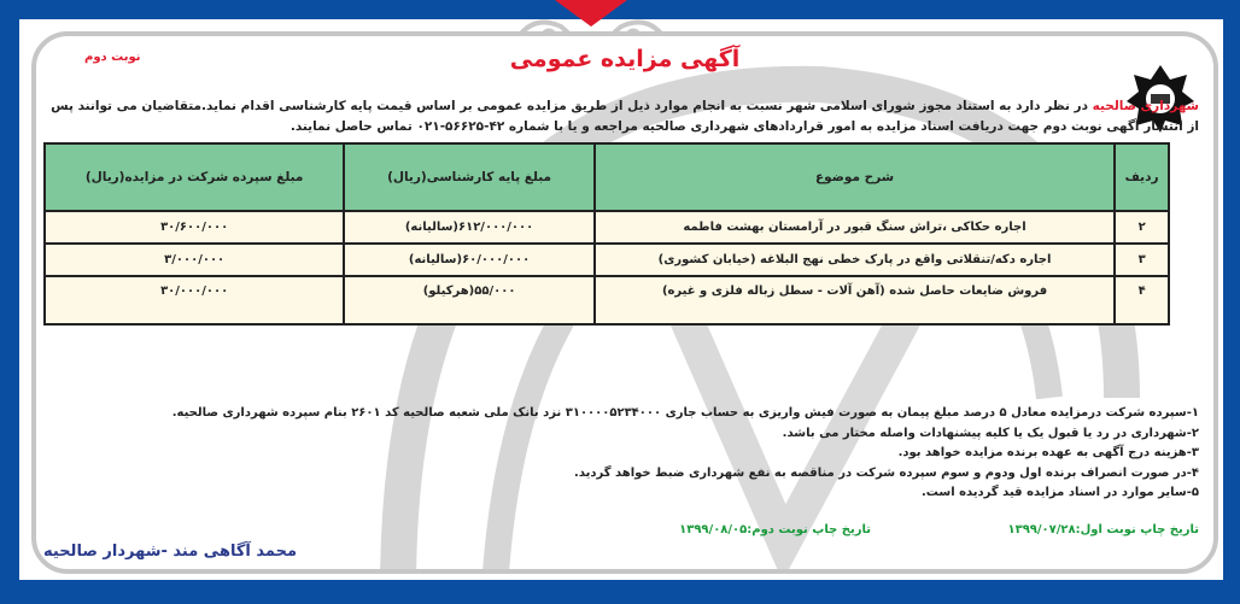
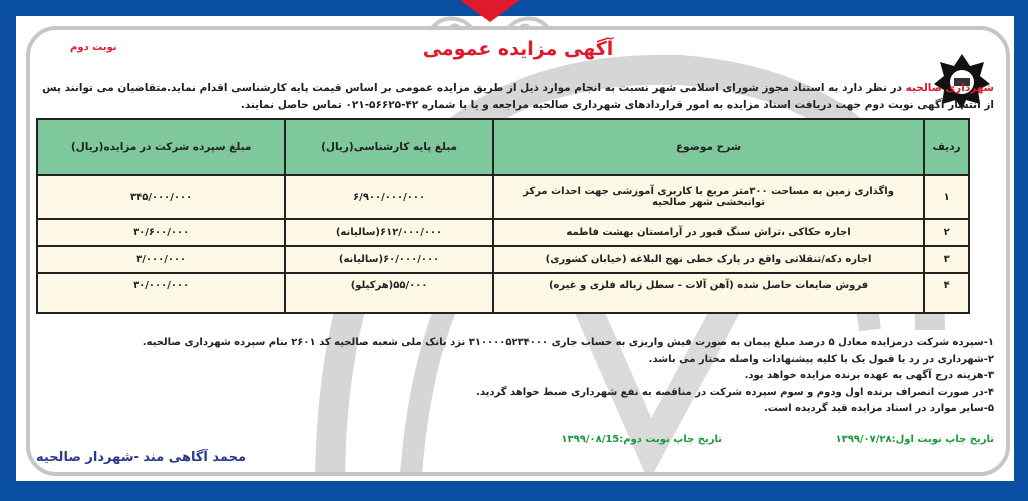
  نوبت دوم
  آگهی مزایده عمومی
  شهرداری صالحیه در نظر دارد به استناد مجوز شورای اسلامی شهر نسبت به انجام موارد ذیل از طریق مزایده عمومی بر اساس قیمت پایه کارشناسی اقدام نماید.متقاضیان می توانند پس از انتشار آگهی نوبت دوم جهت دریافت اسناد مزایده به امور قراردادهای شهرداری صالحیه مراجعه و یا با شماره ۴۲-۵۶۶۲۵-۰۲۱ تماس حاصل نمایند.
  ردیف	شرح موضوع	مبلغ پایه کارشناسی(ریال)	مبلغ سپرده شرکت در مزایده(ریال)
+ ۱	واگذاری زمین به مساحت ۳۰۰متر مربع با کاربری آموزشی جهت احداث مرکز توانبخشی شهر صالحیه	۶/۹۰۰/۰۰۰/۰۰۰	۳۴۵/۰۰۰/۰۰۰
  ۲	اجاره حکاکی ،تراش سنگ قبور در آرامستان بهشت فاطمه	۶۱۲/۰۰۰/۰۰۰(سالیانه)	۳۰/۶۰۰/۰۰۰
  ۳	اجاره دکه/تنقلاتی واقع در پارک خطی نهج البلاغه (خیابان کشوری)	۶۰/۰۰۰/۰۰۰(سالیانه)	۳/۰۰۰/۰۰۰
  ۴	فروش ضایعات حاصل شده (آهن آلات - سطل زباله فلزی و غیره)	۵۵/۰۰۰(هرکیلو)	۳۰/۰۰۰/۰۰۰
  ۱-سپرده شرکت درمزایده معادل ۵ درصد مبلغ پیمان به صورت فیش واریزی به حساب جاری ۳۱۰۰۰۰۵۲۳۴۰۰۰ نزد بانک ملی شعبه صالحیه کد ۲۶۰۱ بنام سپرده شهرداری صالحیه.
  ۲-شهرداری در رد یا قبول یک یا کلیه پیشنهادات واصله مختار می باشد.
  ۳-هزینه درج آگهی به عهده برنده مزایده خواهد بود.
  ۴-در صورت انصراف برنده اول ودوم و سوم سپرده شرکت در مناقصه به نفع شهرداری ضبط خواهد گردید.
  ۵-سایر موارد در اسناد مزایده قید گردیده است.
- تاریخ چاپ نوبت اول:۱۳۹۹/۰۷/۲۸ تاریخ چاپ نوبت دوم:۱۳۹۹/۰۸/۰۵
+ تاریخ چاپ نوبت اول:۱۳۹۹/۰۷/۲۸ تاریخ چاپ نوبت دوم:۱۳۹۹/۰۸/15
  محمد آگاهی مند -شهردار صالحیه
